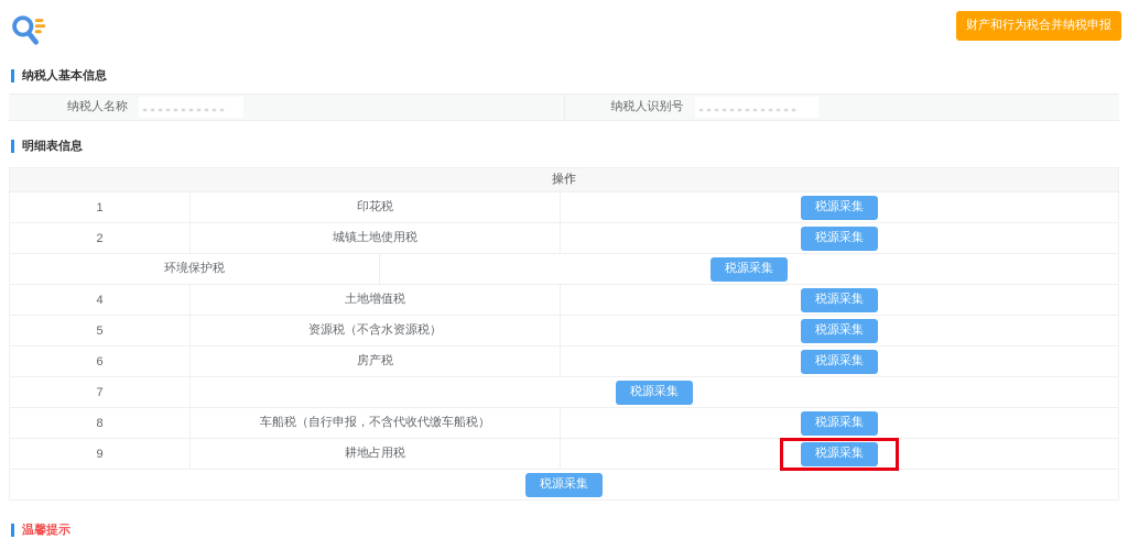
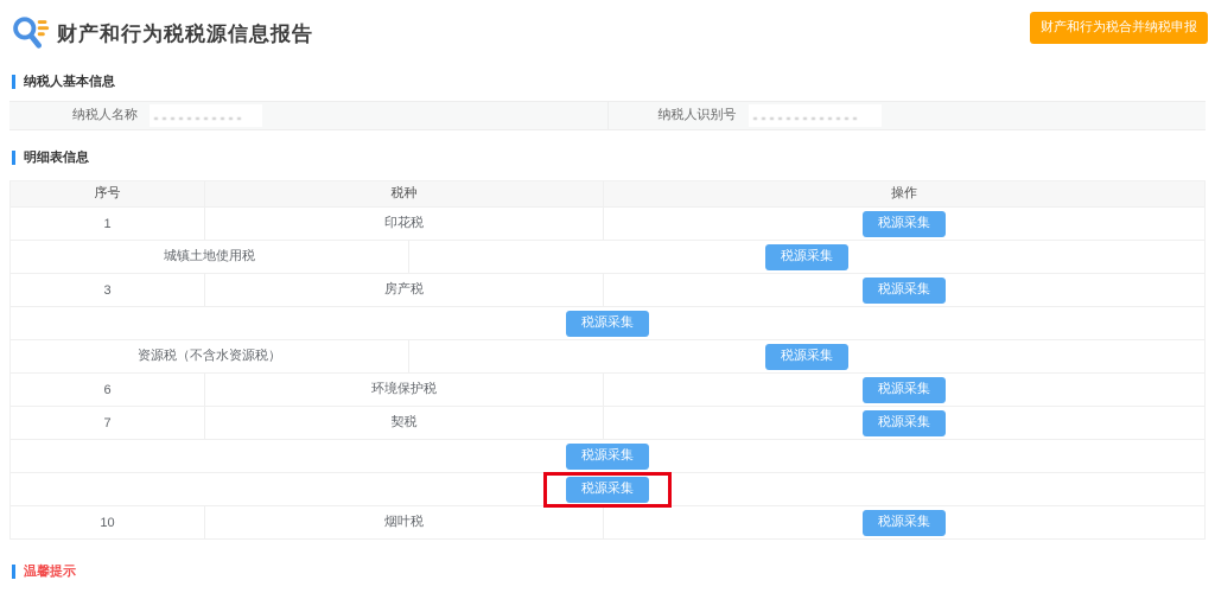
+ 财产和行为税税源信息报告
  财产和行为税合并纳税申报
  纳税人基本信息
  纳税人名称
  纳税人识别号
  明细表信息
+ 序号
+ 税种
  操作
  1
  印花税
  税源采集
- 2
  城镇土地使用税
  税源采集
+ 3
- 环境保护税
+ 房产税
  税源采集
- 4
- 土地增值税
  税源采集
- 5
  资源税（不含水资源税）
  税源采集
  6
- 房产税
+ 环境保护税
  税源采集
  7
+ 契税
  税源采集
- 8
- 车船税（自行申报，不含代收代缴车船税）
  税源采集
- 9
- 耕地占用税
  税源采集
+ 10
+ 烟叶税
  税源采集
  温馨提示
